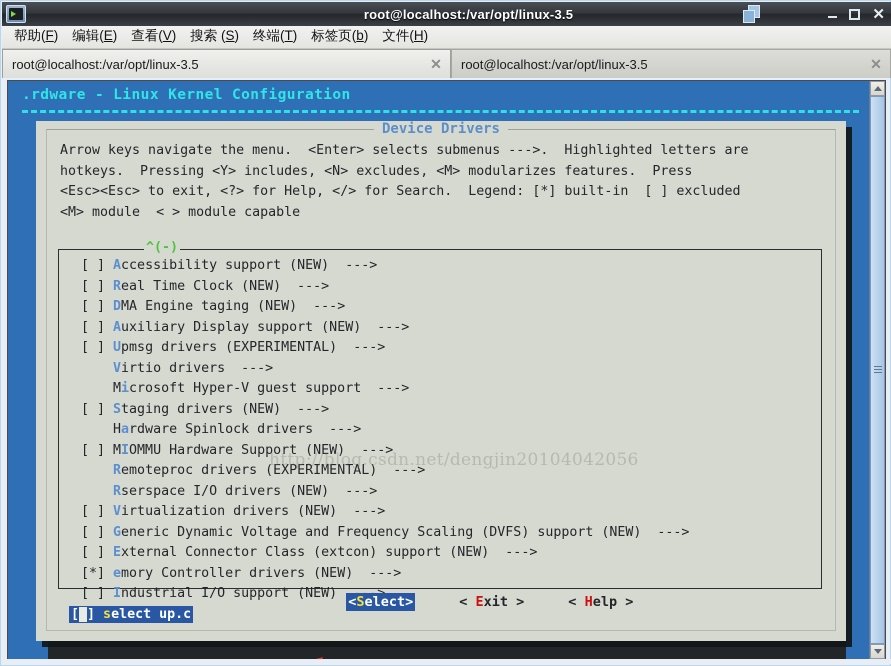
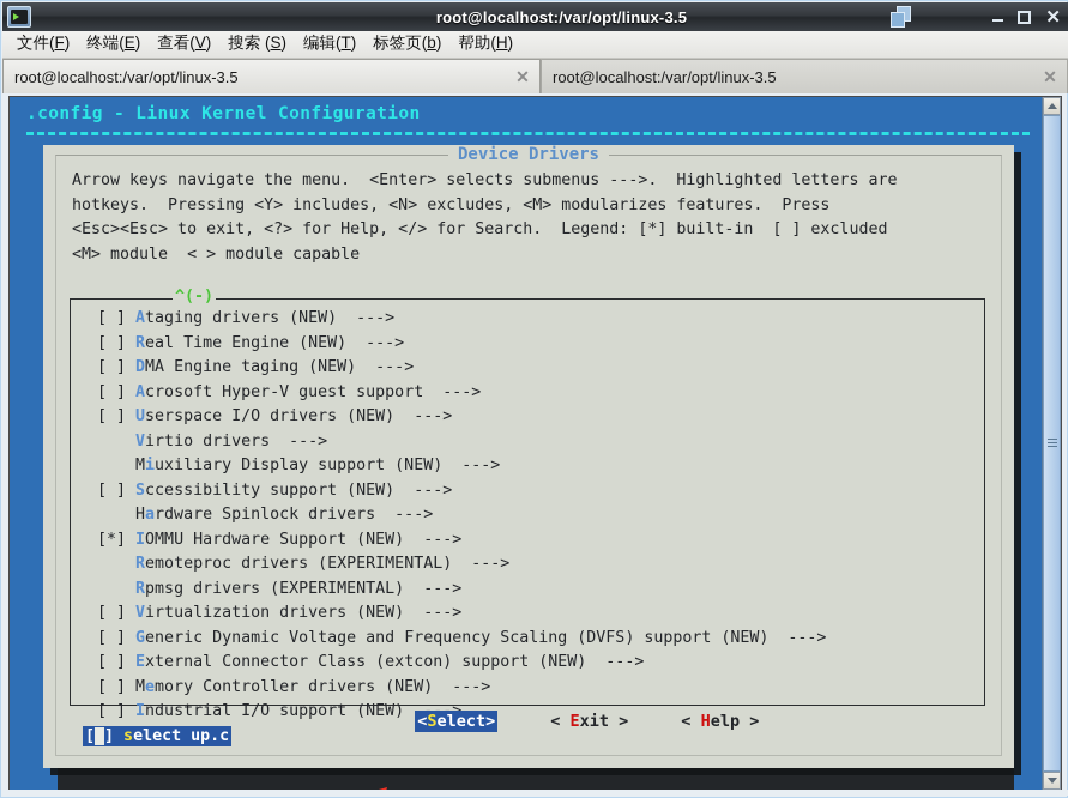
  root@localhost:/var/opt/linux-3.5
  ✕
- 帮助(F)
+ 文件(F)
- 编辑(E)
+ 终端(E)
  查看(V)
  搜索 (S)
- 终端(T)
+ 编辑(T)
  标签页(b)
- 文件(H)
+ 帮助(H)
  root@localhost:/var/opt/linux-3.5
  ✕
  root@localhost:/var/opt/linux-3.5
  ✕
- .rdware - Linux Kernel Configuration
+ .config - Linux Kernel Configuration
  Device Drivers
  Arrow keys navigate the menu. <Enter> selects submenus --->. Highlighted letters are
  hotkeys. Pressing <Y> includes, <N> excludes, <M> modularizes features. Press
  <Esc><Esc> to exit, <?> for Help, </> for Search. Legend: [*] built-in [ ] excluded
  <M> module < > module capable
  ^(-)
- [ ] Accessibility support (NEW) --->
+ [ ] Ataging drivers (NEW) --->
- [ ] Real Time Clock (NEW) --->
+ [ ] Real Time Engine (NEW) --->
  [ ] DMA Engine taging (NEW) --->
- [ ] Auxiliary Display support (NEW) --->
+ [ ] Acrosoft Hyper-V guest support --->
- [ ] Upmsg drivers (EXPERIMENTAL) --->
+ [ ] Userspace I/O drivers (NEW) --->
  Virtio drivers --->
- Microsoft Hyper-V guest support --->
+ Miuxiliary Display support (NEW) --->
- [ ] Staging drivers (NEW) --->
+ [ ] Sccessibility support (NEW) --->
  Hardware Spinlock drivers --->
- [ ] MIOMMU Hardware Support (NEW) --->
+ [*] IOMMU Hardware Support (NEW) --->
  Remoteproc drivers (EXPERIMENTAL) --->
- Rserspace I/O drivers (NEW) --->
+ Rpmsg drivers (EXPERIMENTAL) --->
  [ ] Virtualization drivers (NEW) --->
  [ ] Generic Dynamic Voltage and Frequency Scaling (DVFS) support (NEW) --->
  [ ] External Connector Class (extcon) support (NEW) --->
- [*] emory Controller drivers (NEW) --->
+ [ ] Memory Controller drivers (NEW) --->
  [ ] Industrial I/O support (NEW)
  [ ] select up.c
  <Select> < Exit > < Help >
- http://blog.csdn.net/dengjin20104042056
